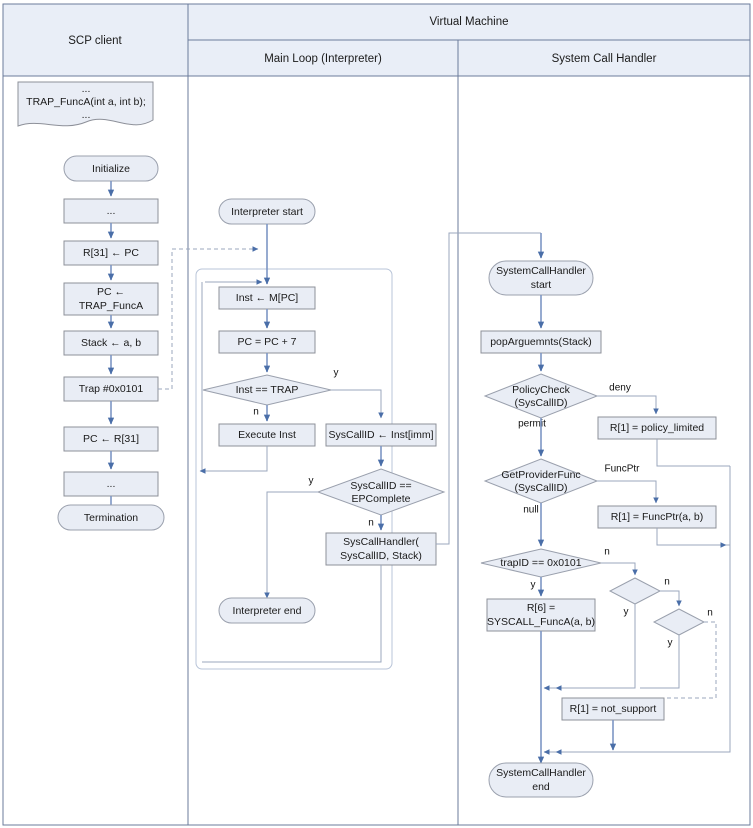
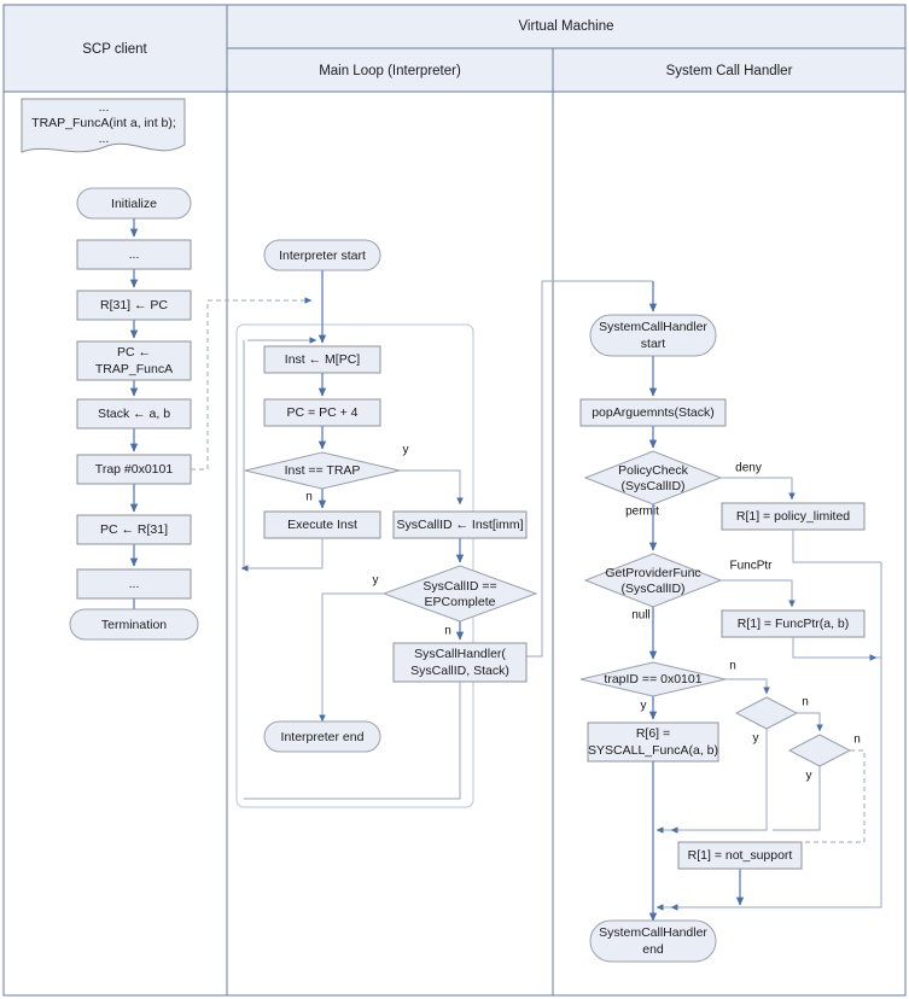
  SCP client
  Virtual Machine
  Main Loop (Interpreter)
  System Call Handler
  ...
  TRAP_FuncA(int a, int b);
  ...
  Initialize
  ...
  R[31] ← PC
  PC ←
  TRAP_FuncA
  Stack ← a, b
  Trap #0x0101
  PC ← R[31]
  ...
  Termination
  Interpreter start
  Inst ← M[PC]
- PC = PC + 7
+ PC = PC + 4
  Inst == TRAP
  y
  n
  Execute Inst
  SysCallID ← Inst[imm]
  SysCallID ==
  EPComplete
  y
  n
  SysCallHandler(
  SysCallID, Stack)
  Interpreter end
  SystemCallHandler
  start
  popArguemnts(Stack)
  PolicyCheck
  (SysCallID)
  deny
  permit
  R[1] = policy_limited
  GetProviderFunc
  (SysCallID)
  FuncPtr
  null
  R[1] = FuncPtr(a, b)
  trapID == 0x0101
  n
  y
  R[6] =
  SYSCALL_FuncA(a, b)
  n
  y
  n
  y
  R[1] = not_support
  SystemCallHandler
  end
